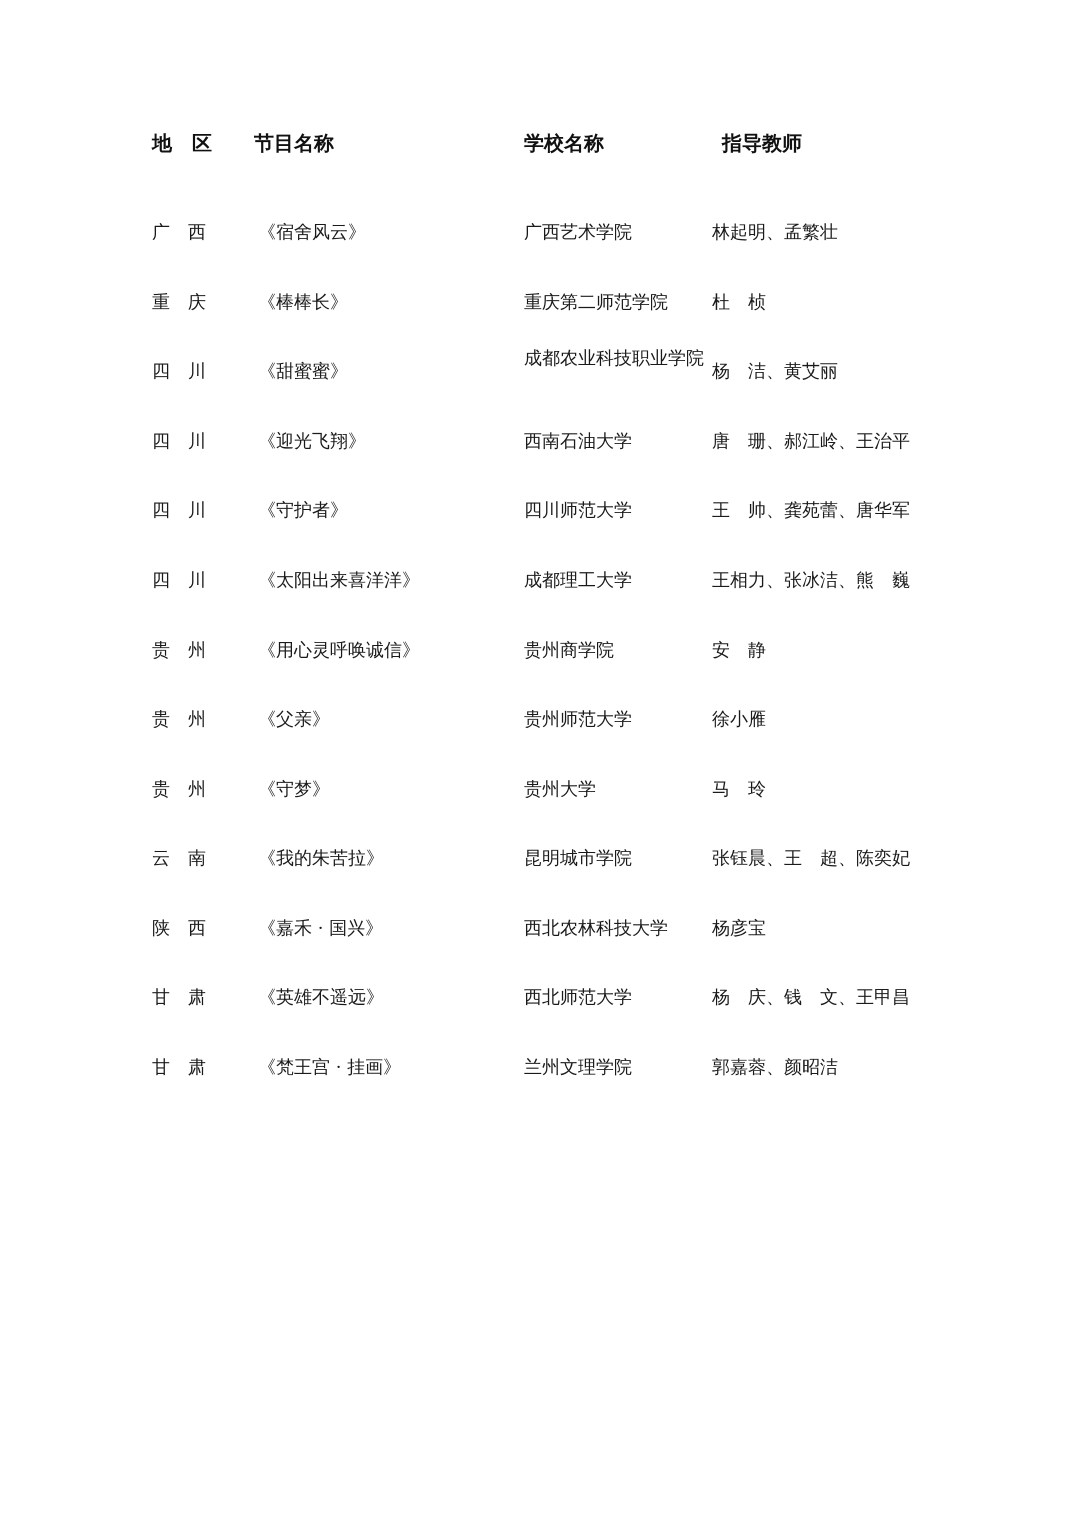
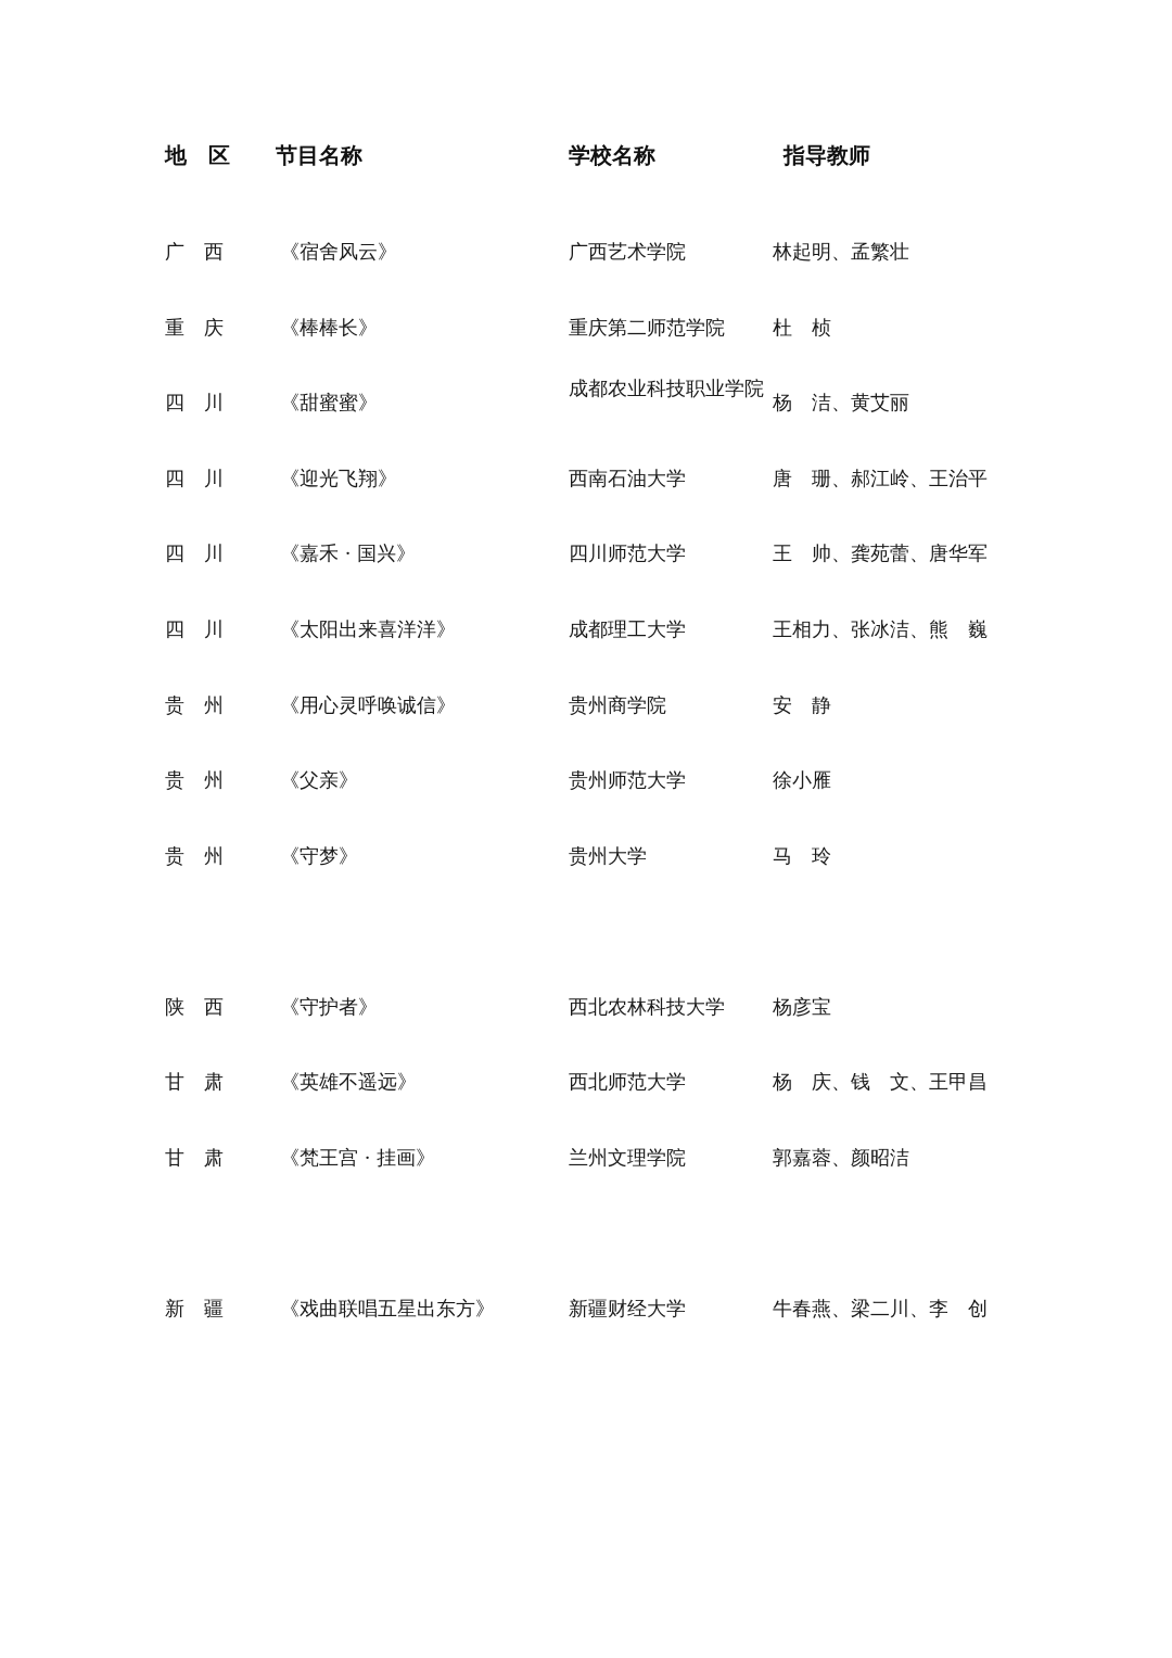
  地 区
  节目名称
  学校名称
  指导教师
  广 西
  《宿舍风云》
  广西艺术学院
  林起明、孟繁壮
  重 庆
  《棒棒长》
  重庆第二师范学院
  杜 桢
  四 川
  《甜蜜蜜》
  成都农业科技职业学院
  杨 洁、黄艾丽
  四 川
  《迎光飞翔》
  西南石油大学
  唐 珊、郝江岭、王治平
  四 川
- 《守护者》
+ 《嘉禾 · 国兴》
  四川师范大学
  王 帅、龚苑蕾、唐华军
  四 川
  《太阳出来喜洋洋》
  成都理工大学
  王相力、张冰洁、熊 巍
  贵 州
  《用心灵呼唤诚信》
  贵州商学院
  安 静
  贵 州
  《父亲》
  贵州师范大学
  徐小雁
  贵 州
  《守梦》
  贵州大学
  马 玲
- 云 南
- 《我的朱苦拉》
- 昆明城市学院
- 张钰晨、王 超、陈奕妃
  陕 西
- 《嘉禾 · 国兴》
+ 《守护者》
  西北农林科技大学
  杨彦宝
  甘 肃
  《英雄不遥远》
  西北师范大学
  杨 庆、钱 文、王甲昌
  甘 肃
  《梵王宫 · 挂画》
  兰州文理学院
  郭嘉蓉、颜昭洁
+ 新 疆
+ 《戏曲联唱五星出东方》
+ 新疆财经大学
+ 牛春燕、梁二川、李 创
